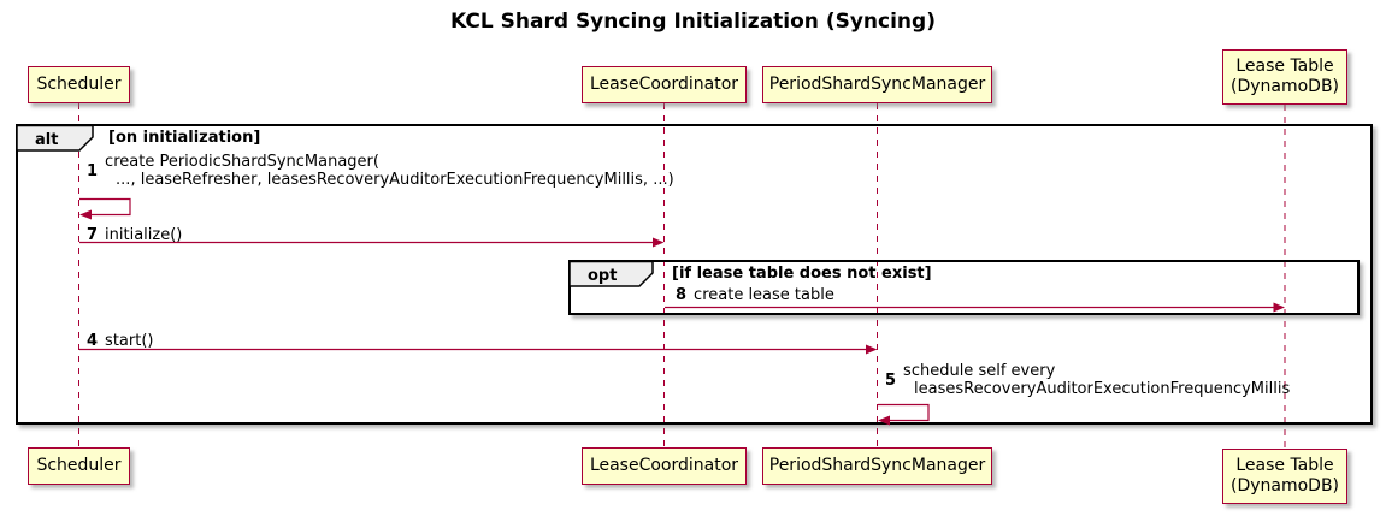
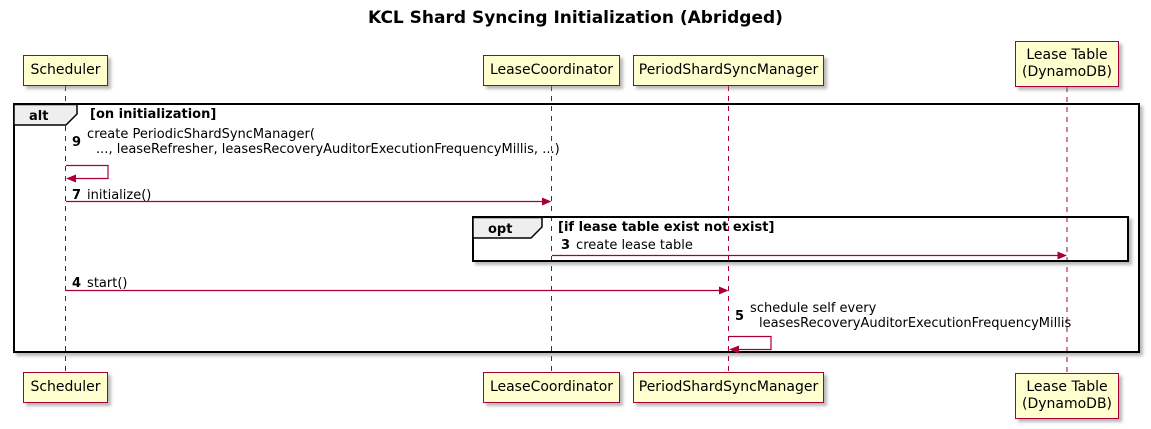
- KCL Shard Syncing Initialization (Syncing)
+ KCL Shard Syncing Initialization (Abridged)
  [on initialization]
- [if lease table does not exist]
+ [if lease table exist not exist]
  Scheduler
  LeaseCoordinator
  PeriodShardSyncManager
  Lease Table
  (DynamoDB)
  Scheduler
  LeaseCoordinator
  PeriodShardSyncManager
  Lease Table
  (DynamoDB)
  alt
  opt
- 1
+ 9
  create PeriodicShardSyncManager(
  ..., leaseRefresher, leasesRecoveryAuditorExecutionFrequencyMillis, ...)
  7
  initialize()
- 8
+ 3
  create lease table
  4
  start()
  5
  schedule self every
  leasesRecoveryAuditorExecutionFrequencyMillis
